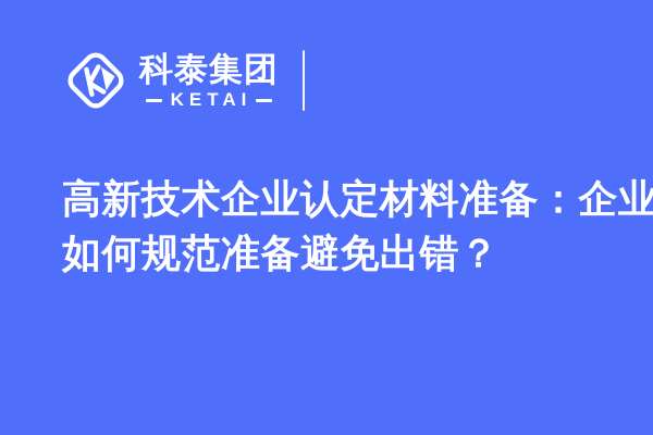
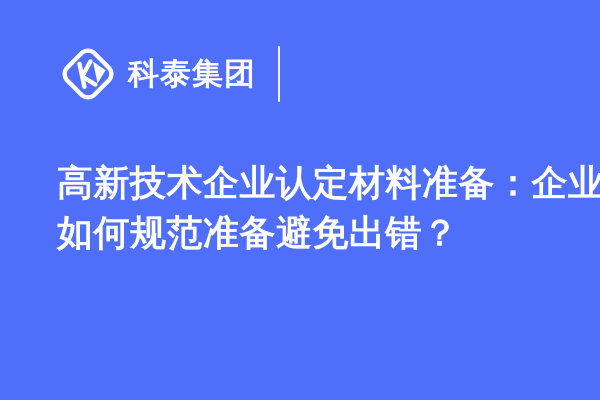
  科泰集团
- KETAI
  高新技术企业认定材料准备：企业
  如何规范准备避免出错？
